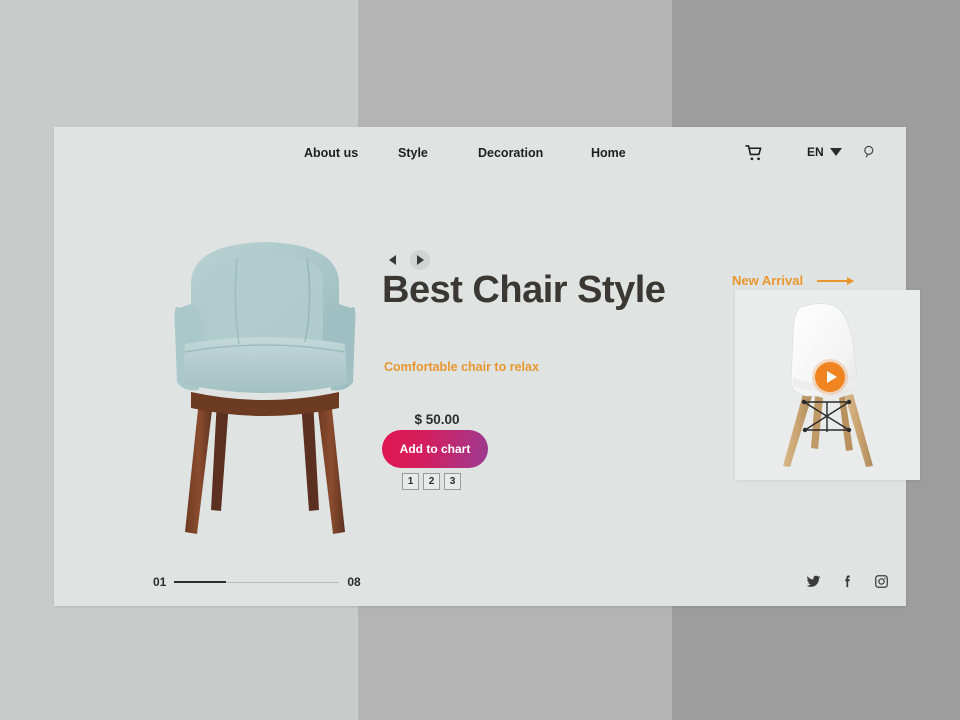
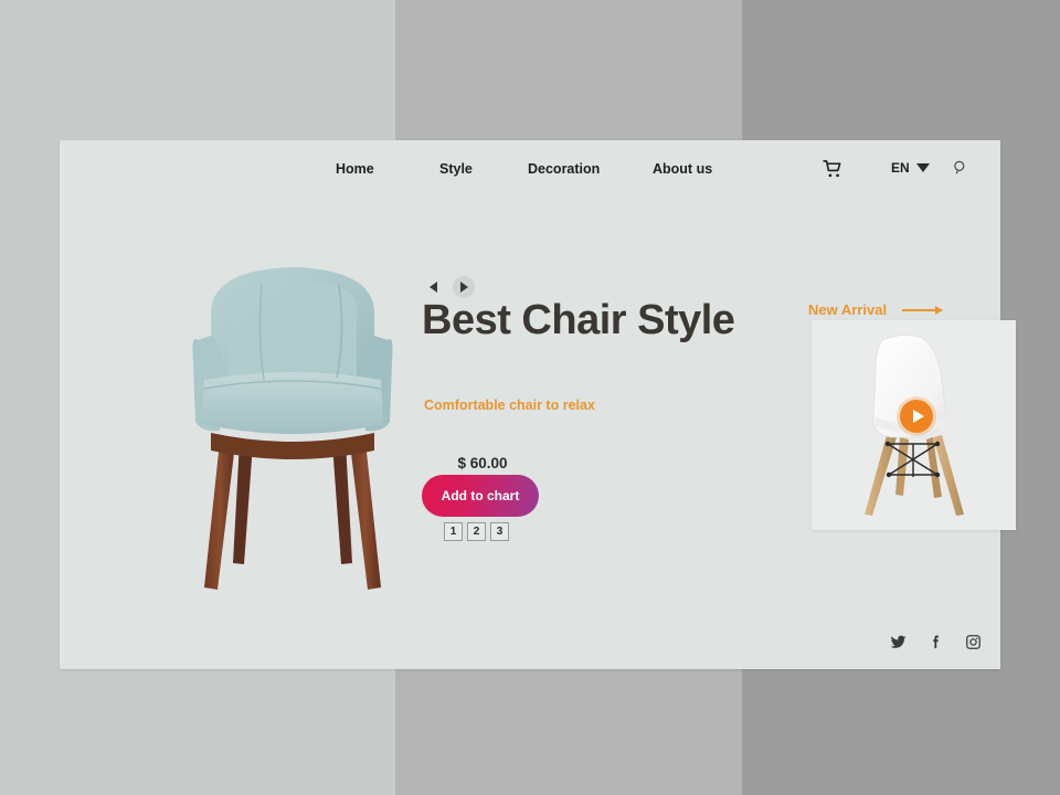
- About us
+ Home
  Style
  Decoration
- Home
+ About us
  EN
  Best Chair Style
  Comfortable chair to relax
- $ 50.00
+ $ 60.00
  Add to chart
  1
  2
  3
  New Arrival
- 01
- 08
